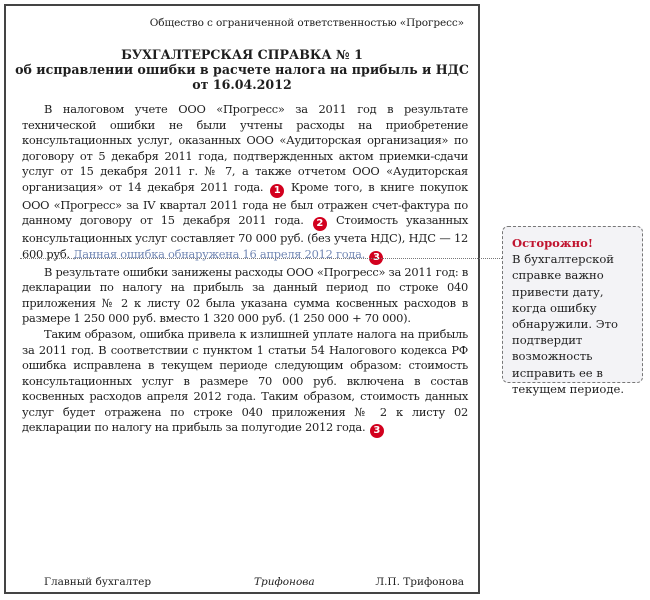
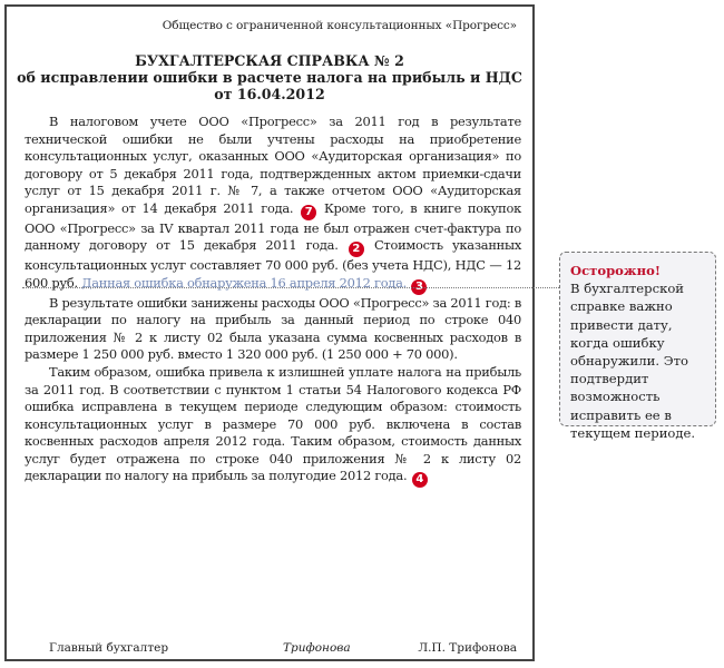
- Общество с ограниченной ответственностью «Прогресс»
+ Общество с ограниченной консультационных «Прогресс»
- БУХГАЛТЕРСКАЯ СПРАВКА № 1
+ БУХГАЛТЕРСКАЯ СПРАВКА № 2
  об исправлении ошибки в расчете налога на прибыль и НДС
  от 16.04.2012
- В налоговом учете ООО «Прогресс» за 2011 год в результате технической ошибки не были учтены расходы на приобретение консультационных услуг, оказанных ООО «Аудиторская организация» по договору от 5 декабря 2011 года, подтвержденных актом приемки-сдачи услуг от 15 декабря 2011 г. № 7, а также отчетом ООО «Аудиторская организация» от 14 декабря 2011 года. 1 Кроме того, в книге покупок ООО «Прогресс» за IV квартал 2011 года не был отражен счет-фактура по данному договору от 15 декабря 2011 года. 2 Стоимость указанных консультационных услуг составляет 70 000 руб. (без учета НДС), НДС — 12 600 руб. Данная ошибка обнаружена 16 апреля 2012 года. 3
+ В налоговом учете ООО «Прогресс» за 2011 год в результате технической ошибки не были учтены расходы на приобретение консультационных услуг, оказанных ООО «Аудиторская организация» по договору от 5 декабря 2011 года, подтвержденных актом приемки-сдачи услуг от 15 декабря 2011 г. № 7, а также отчетом ООО «Аудиторская организация» от 14 декабря 2011 года. 7 Кроме того, в книге покупок ООО «Прогресс» за IV квартал 2011 года не был отражен счет-фактура по данному договору от 15 декабря 2011 года. 2 Стоимость указанных консультационных услуг составляет 70 000 руб. (без учета НДС), НДС — 12 600 руб. Данная ошибка обнаружена 16 апреля 2012 года. 3
  В результате ошибки занижены расходы ООО «Прогресс» за 2011 год: в декларации по налогу на прибыль за данный период по строке 040 приложения № 2 к листу 02 была указана сумма косвенных расходов в размере 1 250 000 руб. вместо 1 320 000 руб. (1 250 000 + 70 000).
- Таким образом, ошибка привела к излишней уплате налога на прибыль за 2011 год. В соответствии с пунктом 1 статьи 54 Налогового кодекса РФ ошибка исправлена в текущем периоде следующим образом: стоимость консультационных услуг в размере 70 000 руб. включена в состав косвенных расходов апреля 2012 года. Таким образом, стоимость данных услуг будет отражена по строке 040 приложения № 2 к листу 02 декларации по налогу на прибыль за полугодие 2012 года. 3
+ Таким образом, ошибка привела к излишней уплате налога на прибыль за 2011 год. В соответствии с пунктом 1 статьи 54 Налогового кодекса РФ ошибка исправлена в текущем периоде следующим образом: стоимость консультационных услуг в размере 70 000 руб. включена в состав косвенных расходов апреля 2012 года. Таким образом, стоимость данных услуг будет отражена по строке 040 приложения № 2 к листу 02 декларации по налогу на прибыль за полугодие 2012 года. 4
  Главный бухгалтер
  Трифонова
  Л.П. Трифонова
  Осторожно!
  В бухгалтерской справке важно привести дату, когда ошибку обнаружили. Это подтвердит возможность исправить ее в текущем периоде.
